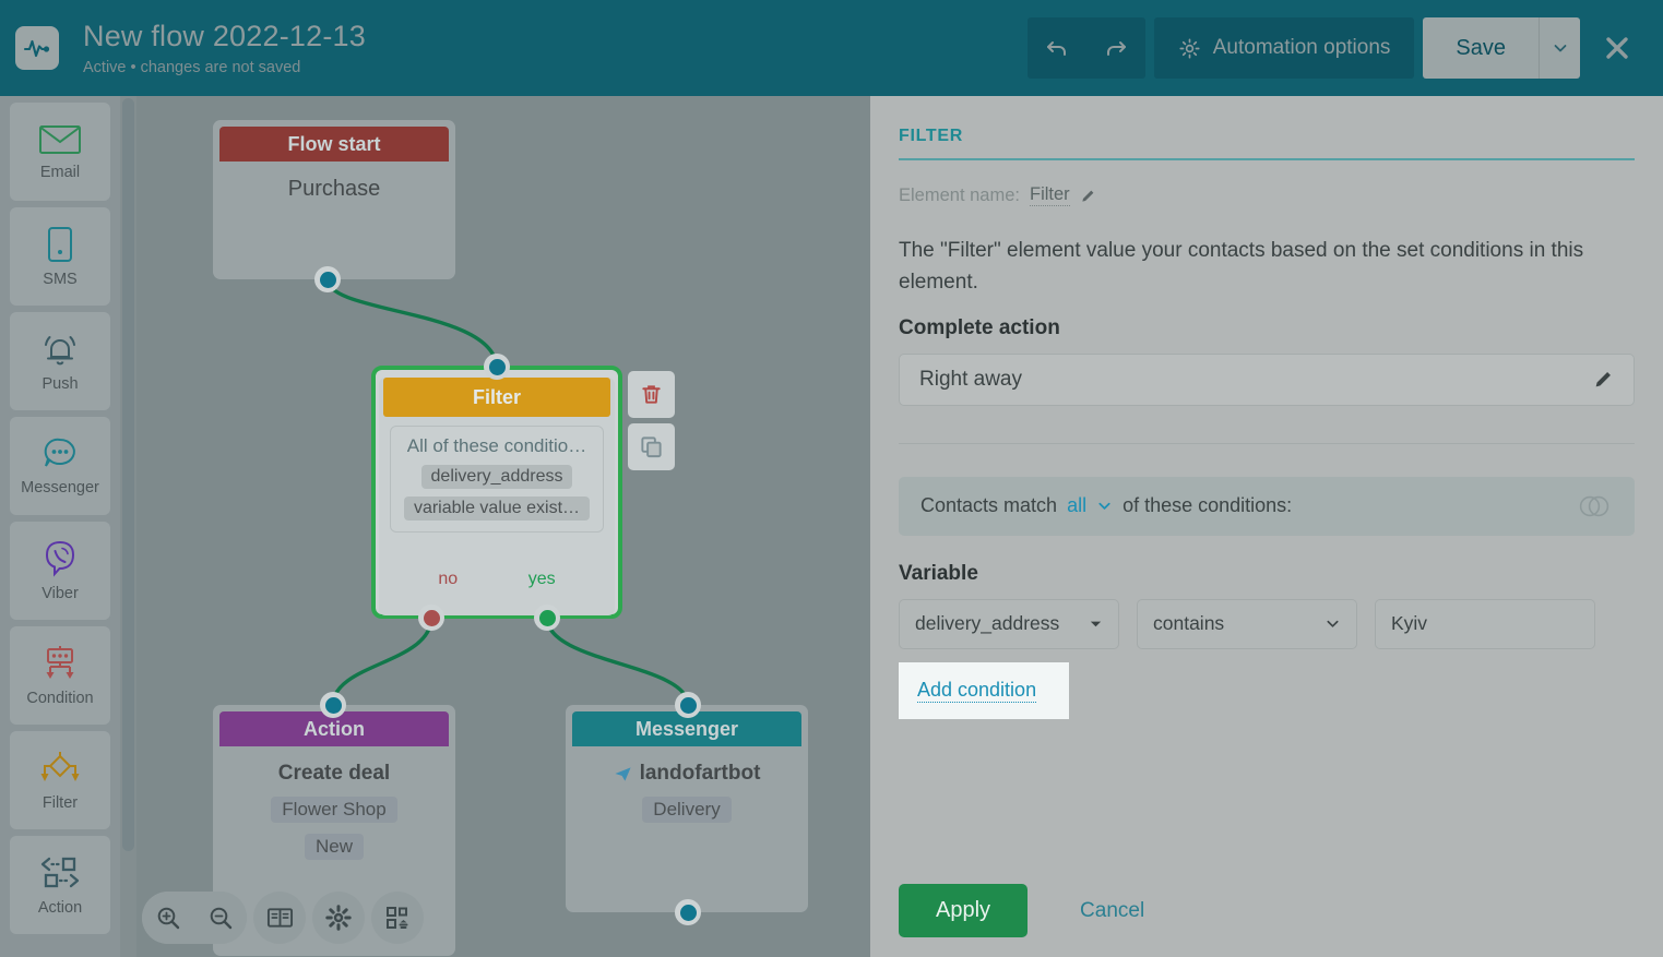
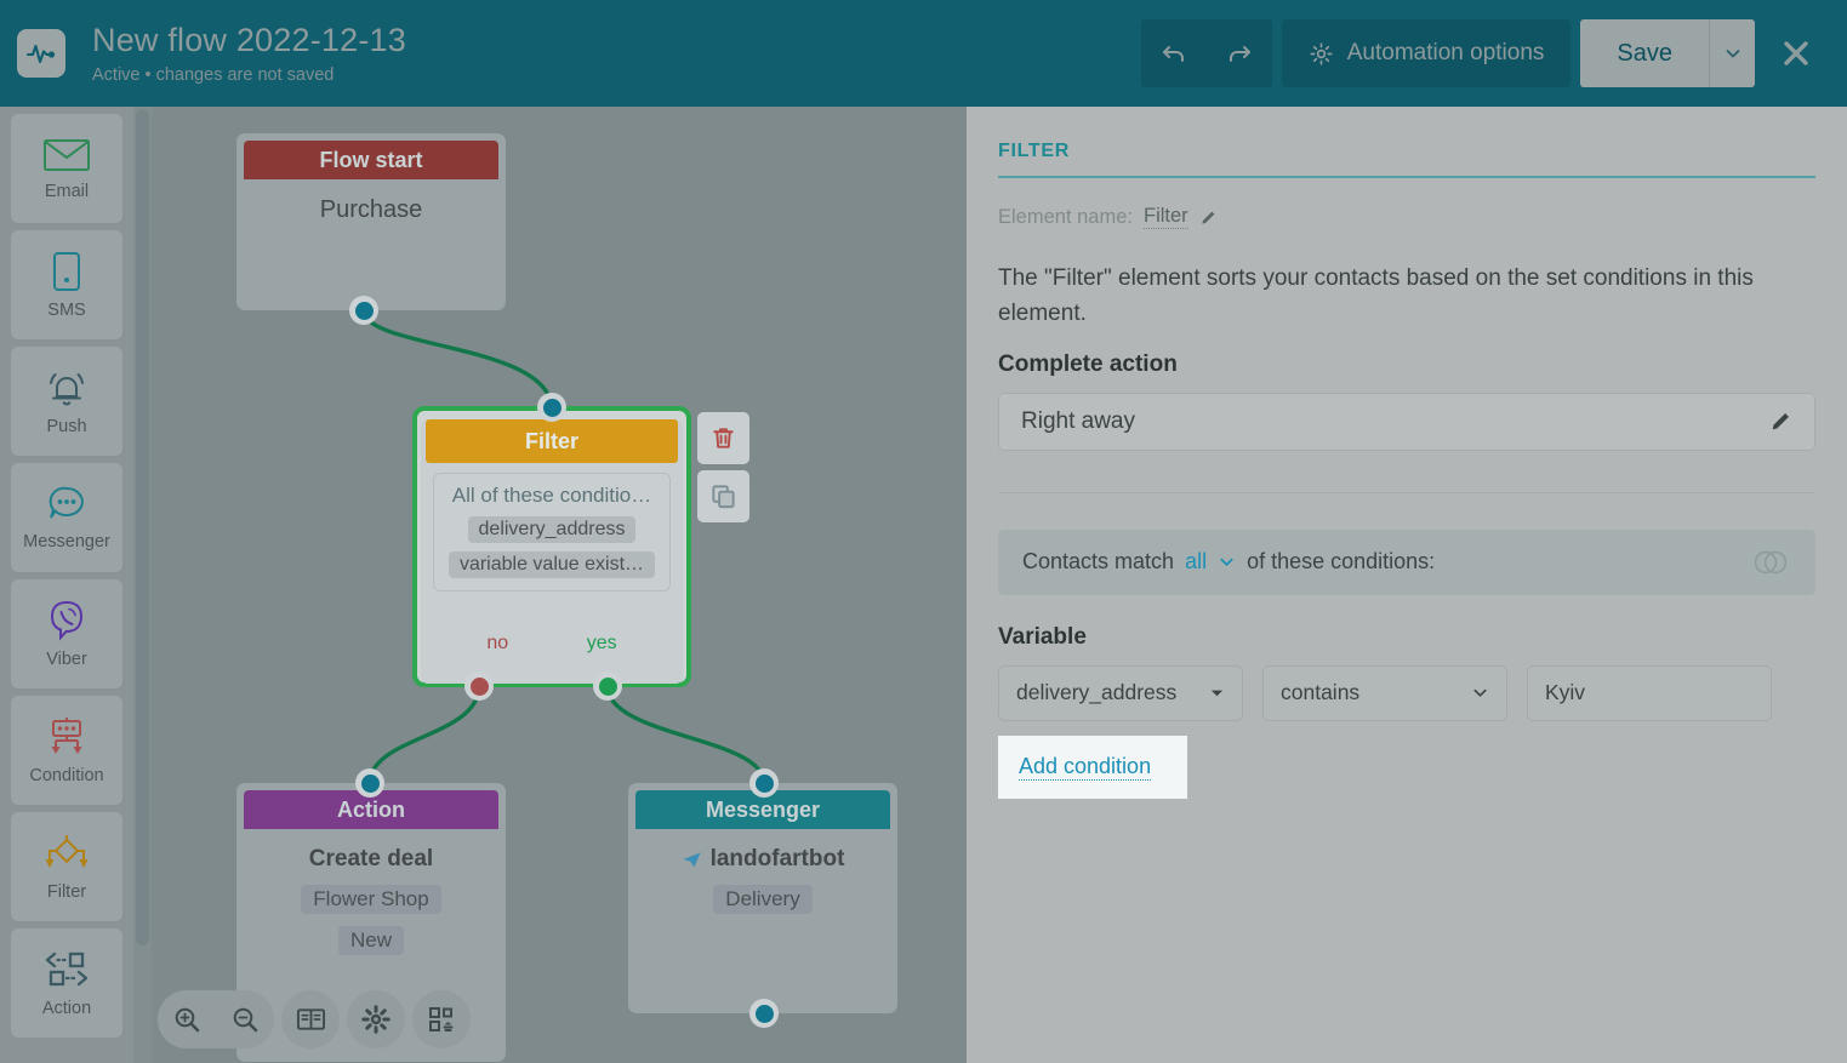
  New flow 2022-12-13
  Active • changes are not saved
  Automation options
  Save
  Email
  SMS
  Push
  Messenger
  Viber
  Condition
  Filter
  Action
  Flow start
  Purchase
  Filter
  All of these conditio…
  delivery_address
  variable value exist…
  no
  yes
  Action
  Create deal
  Flower Shop
  New
  Messenger
  landofartbot
  Delivery
  FILTER
  Element name:
  Filter
- The "Filter" element value your contacts based on the set conditions in this element.
+ The "Filter" element sorts your contacts based on the set conditions in this element.
  Complete action
  Right away
  Contacts match
  all
  of these conditions:
  Variable
  delivery_address
  contains
  Kyiv
  Add condition
- Apply
- Cancel
